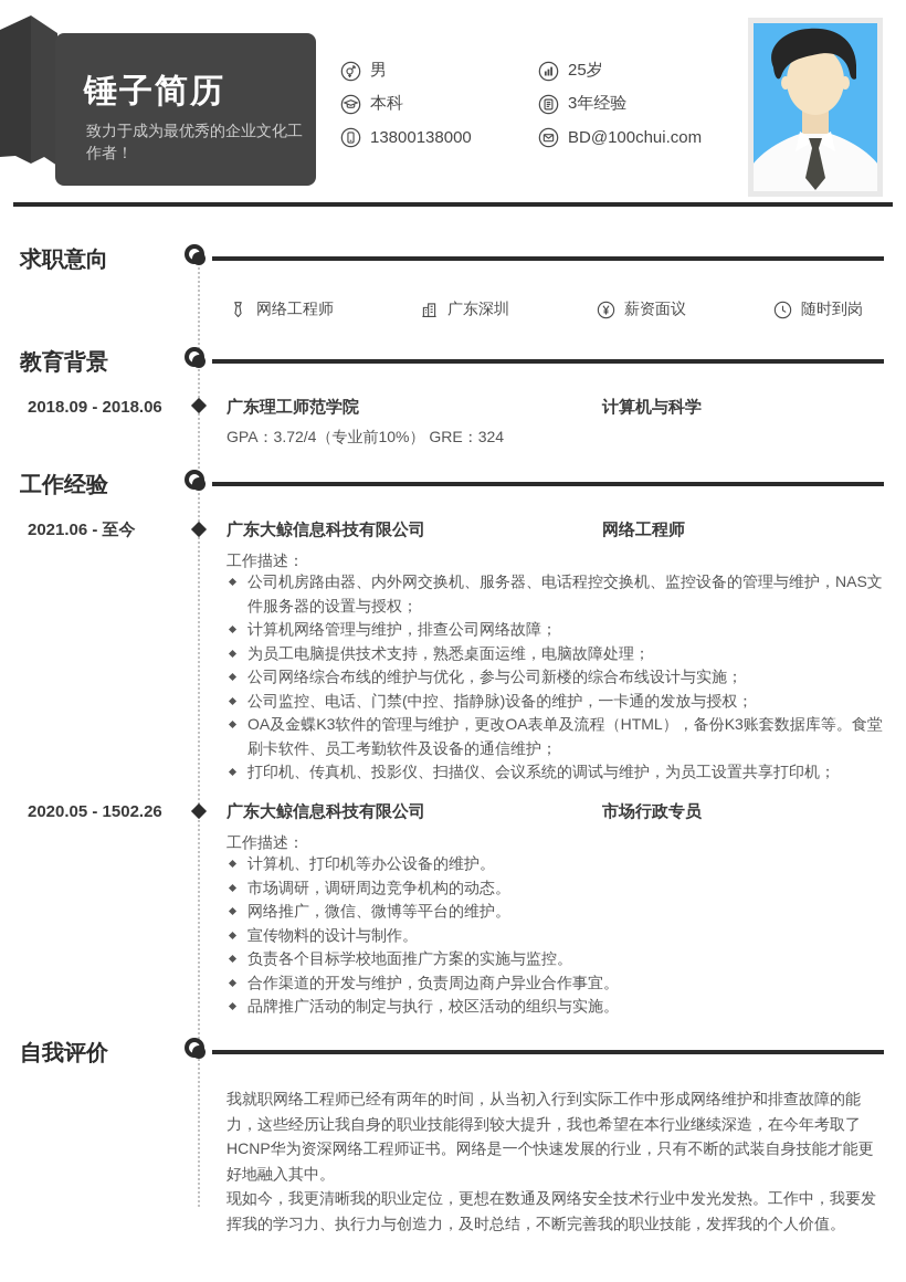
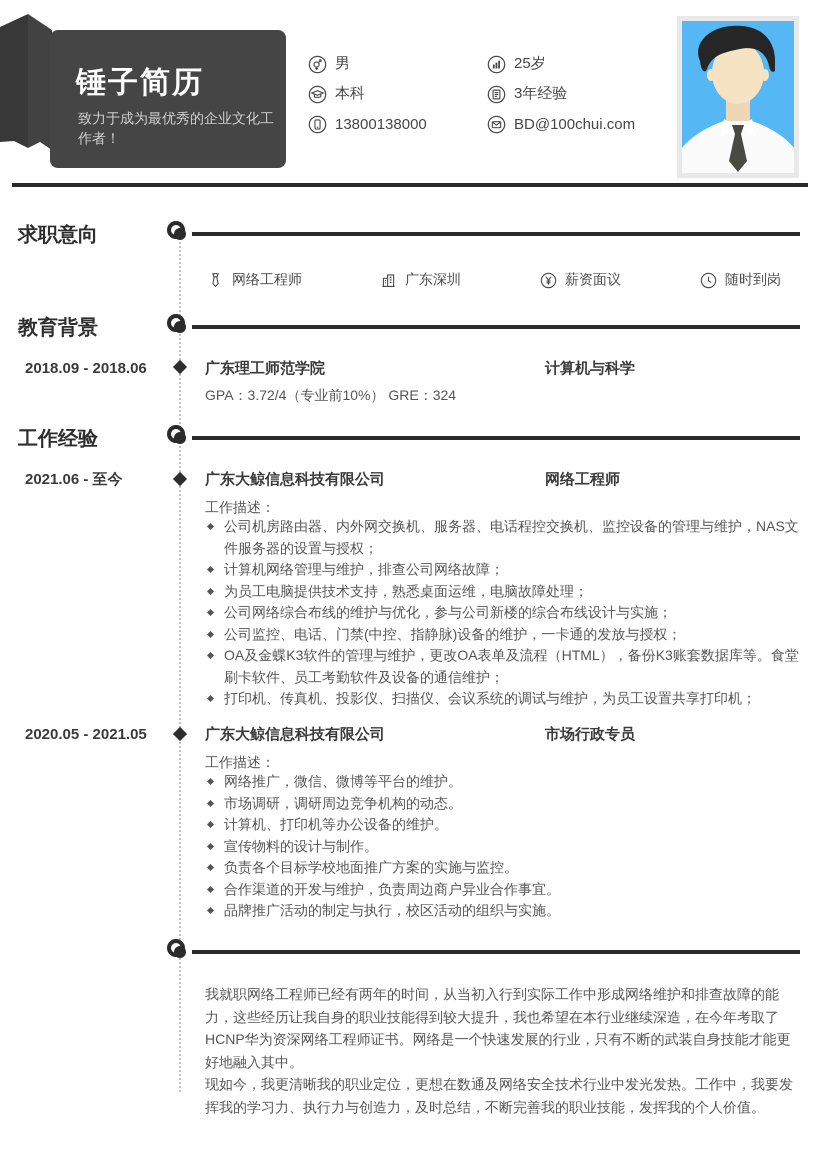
  锤子简历
  致力于成为最优秀的企业文化工作者！
  男
  本科
  13800138000
  25岁
  3年经验
  BD@100chui.com
  求职意向
  网络工程师
  广东深圳
  薪资面议
  随时到岗
  教育背景
  2018.09 - 2018.06
  广东理工师范学院
  计算机与科学
  GPA：3.72/4（专业前10%） GRE：324
  工作经验
  2021.06 - 至今
  广东大鲸信息科技有限公司
  网络工程师
  工作描述：
  公司机房路由器、内外网交换机、服务器、电话程控交换机、监控设备的管理与维护，NAS文件服务器的设置与授权；
  计算机网络管理与维护，排查公司网络故障；
  为员工电脑提供技术支持，熟悉桌面运维，电脑故障处理；
  公司网络综合布线的维护与优化，参与公司新楼的综合布线设计与实施；
  公司监控、电话、门禁(中控、指静脉)设备的维护，一卡通的发放与授权；
  OA及金蝶K3软件的管理与维护，更改OA表单及流程（HTML），备份K3账套数据库等。食堂刷卡软件、员工考勤软件及设备的通信维护；
  打印机、传真机、投影仪、扫描仪、会议系统的调试与维护，为员工设置共享打印机；
- 2020.05 - 1502.26
+ 2020.05 - 2021.05
  广东大鲸信息科技有限公司
  市场行政专员
  工作描述：
- 计算机、打印机等办公设备的维护。
+ 网络推广，微信、微博等平台的维护。
  市场调研，调研周边竞争机构的动态。
- 网络推广，微信、微博等平台的维护。
+ 计算机、打印机等办公设备的维护。
  宣传物料的设计与制作。
  负责各个目标学校地面推广方案的实施与监控。
  合作渠道的开发与维护，负责周边商户异业合作事宜。
  品牌推广活动的制定与执行，校区活动的组织与实施。
- 自我评价
  我就职网络工程师已经有两年的时间，从当初入行到实际工作中形成网络维护和排查故障的能力，这些经历让我自身的职业技能得到较大提升，我也希望在本行业继续深造，在今年考取了HCNP华为资深网络工程师证书。网络是一个快速发展的行业，只有不断的武装自身技能才能更好地融入其中。
  现如今，我更清晰我的职业定位，更想在数通及网络安全技术行业中发光发热。工作中，我要发挥我的学习力、执行力与创造力，及时总结，不断完善我的职业技能，发挥我的个人价值。
